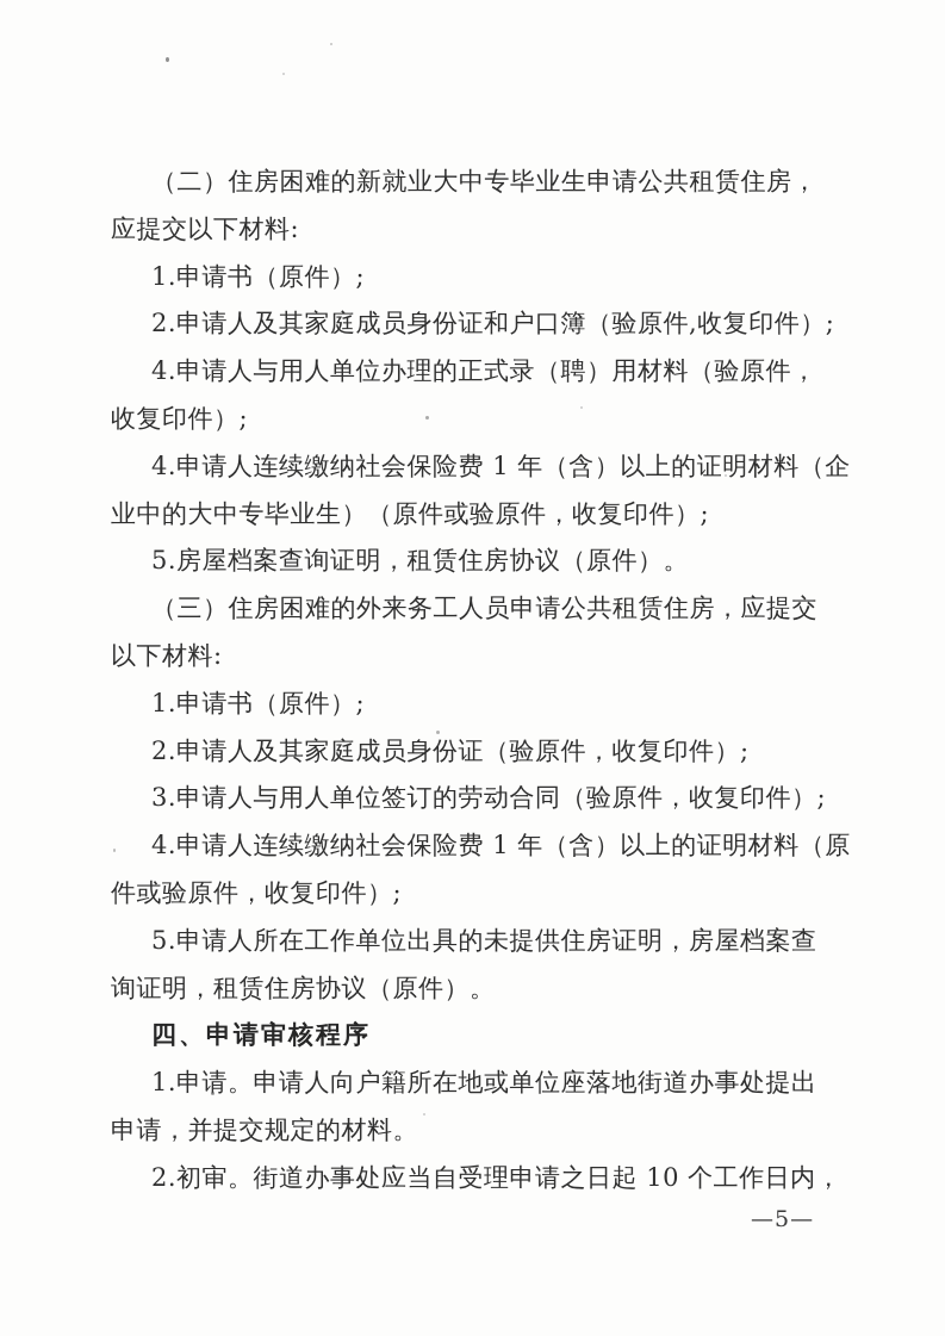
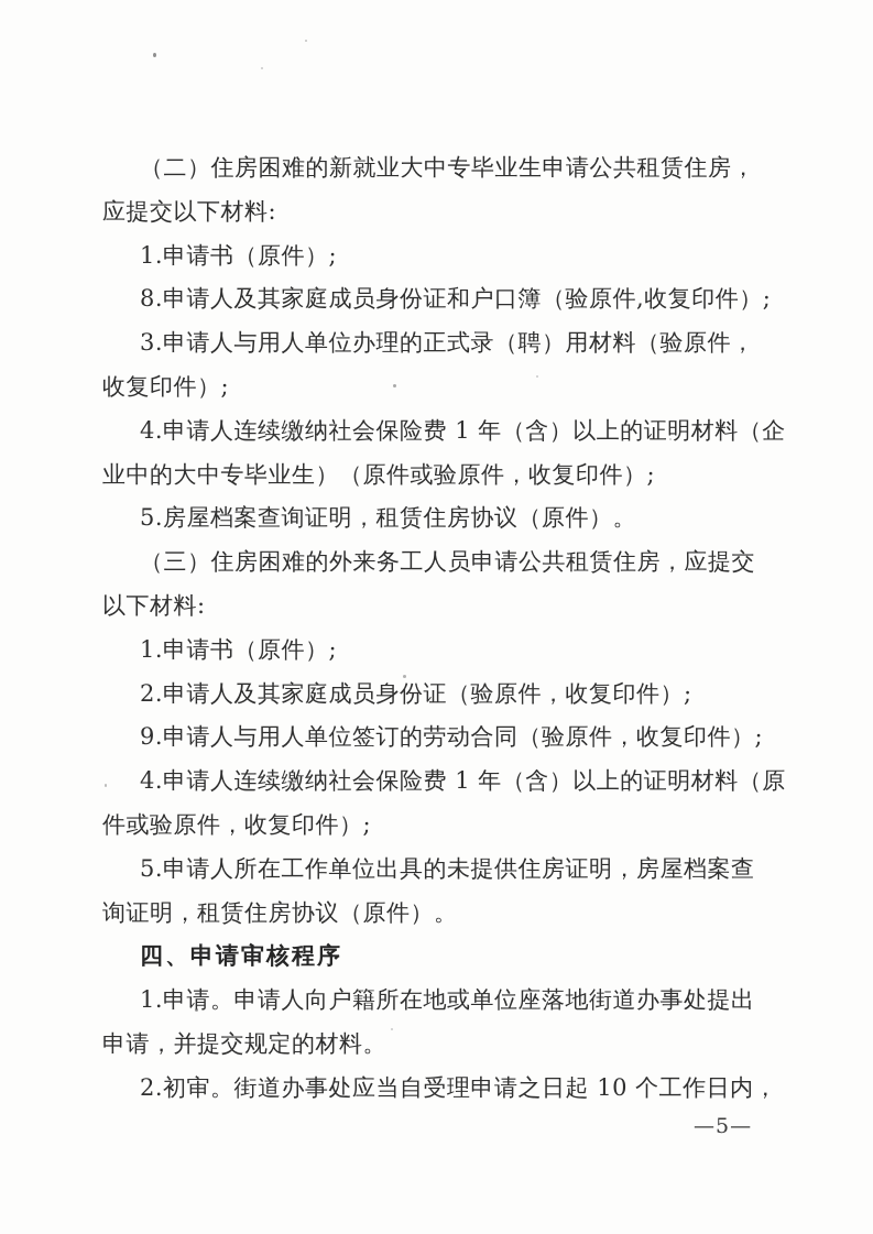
  （二）住房困难的新就业大中专毕业生申请公共租赁住房，
  应提交以下材料:
  1.申请书（原件）;
- 2.申请人及其家庭成员身份证和户口簿（验原件,收复印件）;
+ 8.申请人及其家庭成员身份证和户口簿（验原件,收复印件）;
- 4.申请人与用人单位办理的正式录（聘）用材料（验原件，
+ 3.申请人与用人单位办理的正式录（聘）用材料（验原件，
  收复印件）;
  4.申请人连续缴纳社会保险费 1 年（含）以上的证明材料（企
  业中的大中专毕业生）（原件或验原件，收复印件）;
  5.房屋档案查询证明，租赁住房协议（原件）。
  （三）住房困难的外来务工人员申请公共租赁住房，应提交
  以下材料:
  1.申请书（原件）;
  2.申请人及其家庭成员身份证（验原件，收复印件）;
- 3.申请人与用人单位签订的劳动合同（验原件，收复印件）;
+ 9.申请人与用人单位签订的劳动合同（验原件，收复印件）;
  4.申请人连续缴纳社会保险费 1 年（含）以上的证明材料（原
  件或验原件，收复印件）;
  5.申请人所在工作单位出具的未提供住房证明，房屋档案查
  询证明，租赁住房协议（原件）。
  四、申请审核程序
  1.申请。申请人向户籍所在地或单位座落地街道办事处提出
  申请，并提交规定的材料。
  2.初审。街道办事处应当自受理申请之日起 10 个工作日内，
  —5—
